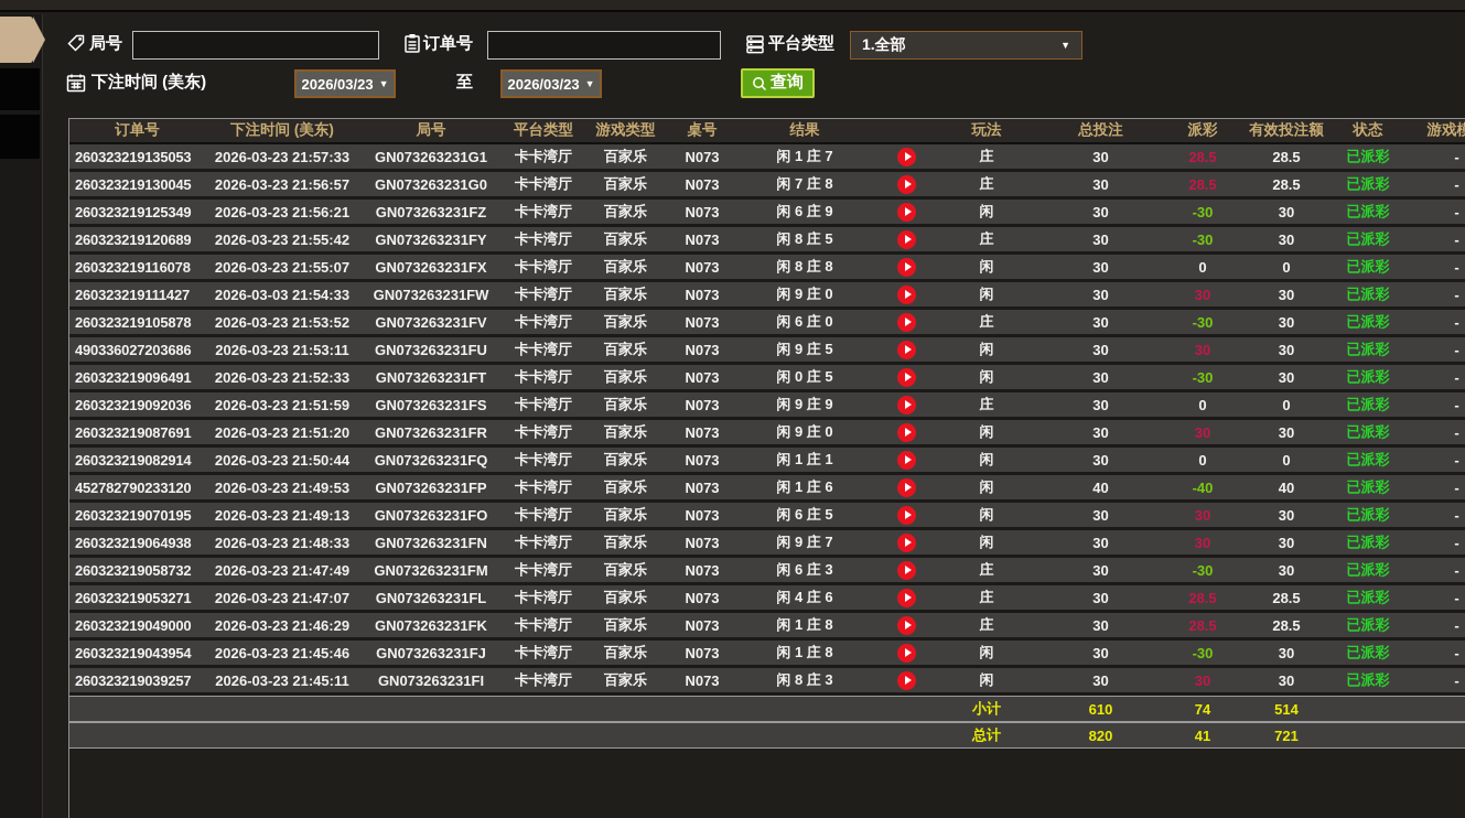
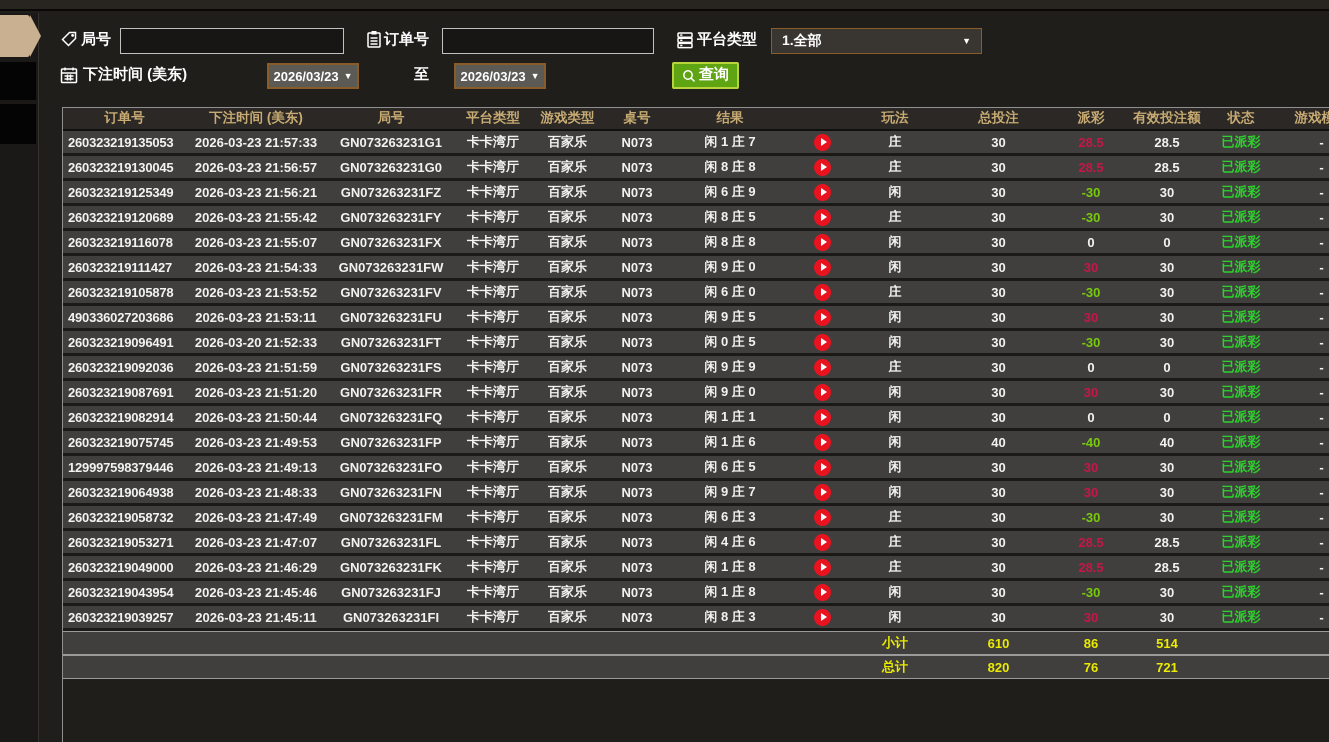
  局号
  订单号
  平台类型
  1.全部
  ▼
  下注时间 (美东)
  2026/03/23
  ▼
  至
  2026/03/23
  ▼
  查询
  订单号	下注时间 (美东)	局号	平台类型	游戏类型	桌号	结果		玩法	总投注	派彩	有效投注额	状态	游戏模
  260323219135053	2026-03-23 21:57:33	GN073263231G1	卡卡湾厅	百家乐	N073	闲 1 庄 7		庄	30	28.5	28.5	已派彩	-
- 260323219130045	2026-03-23 21:56:57	GN073263231G0	卡卡湾厅	百家乐	N073	闲 7 庄 8		庄	30	28.5	28.5	已派彩	-
+ 260323219130045	2026-03-23 21:56:57	GN073263231G0	卡卡湾厅	百家乐	N073	闲 8 庄 8		庄	30	28.5	28.5	已派彩	-
  260323219125349	2026-03-23 21:56:21	GN073263231FZ	卡卡湾厅	百家乐	N073	闲 6 庄 9		闲	30	-30	30	已派彩	-
  260323219120689	2026-03-23 21:55:42	GN073263231FY	卡卡湾厅	百家乐	N073	闲 8 庄 5		庄	30	-30	30	已派彩	-
  260323219116078	2026-03-23 21:55:07	GN073263231FX	卡卡湾厅	百家乐	N073	闲 8 庄 8		闲	30	0	0	已派彩	-
- 260323219111427	2026-03-03 21:54:33	GN073263231FW	卡卡湾厅	百家乐	N073	闲 9 庄 0		闲	30	30	30	已派彩	-
+ 260323219111427	2026-03-23 21:54:33	GN073263231FW	卡卡湾厅	百家乐	N073	闲 9 庄 0		闲	30	30	30	已派彩	-
  260323219105878	2026-03-23 21:53:52	GN073263231FV	卡卡湾厅	百家乐	N073	闲 6 庄 0		庄	30	-30	30	已派彩	-
  490336027203686	2026-03-23 21:53:11	GN073263231FU	卡卡湾厅	百家乐	N073	闲 9 庄 5		闲	30	30	30	已派彩	-
- 260323219096491	2026-03-23 21:52:33	GN073263231FT	卡卡湾厅	百家乐	N073	闲 0 庄 5		闲	30	-30	30	已派彩	-
+ 260323219096491	2026-03-20 21:52:33	GN073263231FT	卡卡湾厅	百家乐	N073	闲 0 庄 5		闲	30	-30	30	已派彩	-
  260323219092036	2026-03-23 21:51:59	GN073263231FS	卡卡湾厅	百家乐	N073	闲 9 庄 9		庄	30	0	0	已派彩	-
  260323219087691	2026-03-23 21:51:20	GN073263231FR	卡卡湾厅	百家乐	N073	闲 9 庄 0		闲	30	30	30	已派彩	-
  260323219082914	2026-03-23 21:50:44	GN073263231FQ	卡卡湾厅	百家乐	N073	闲 1 庄 1		闲	30	0	0	已派彩	-
- 452782790233120	2026-03-23 21:49:53	GN073263231FP	卡卡湾厅	百家乐	N073	闲 1 庄 6		闲	40	-40	40	已派彩	-
+ 260323219075745	2026-03-23 21:49:53	GN073263231FP	卡卡湾厅	百家乐	N073	闲 1 庄 6		闲	40	-40	40	已派彩	-
- 260323219070195	2026-03-23 21:49:13	GN073263231FO	卡卡湾厅	百家乐	N073	闲 6 庄 5		闲	30	30	30	已派彩	-
+ 129997598379446	2026-03-23 21:49:13	GN073263231FO	卡卡湾厅	百家乐	N073	闲 6 庄 5		闲	30	30	30	已派彩	-
  260323219064938	2026-03-23 21:48:33	GN073263231FN	卡卡湾厅	百家乐	N073	闲 9 庄 7		闲	30	30	30	已派彩	-
  260323219058732	2026-03-23 21:47:49	GN073263231FM	卡卡湾厅	百家乐	N073	闲 6 庄 3		庄	30	-30	30	已派彩	-
  260323219053271	2026-03-23 21:47:07	GN073263231FL	卡卡湾厅	百家乐	N073	闲 4 庄 6		庄	30	28.5	28.5	已派彩	-
  260323219049000	2026-03-23 21:46:29	GN073263231FK	卡卡湾厅	百家乐	N073	闲 1 庄 8		庄	30	28.5	28.5	已派彩	-
  260323219043954	2026-03-23 21:45:46	GN073263231FJ	卡卡湾厅	百家乐	N073	闲 1 庄 8		闲	30	-30	30	已派彩	-
  260323219039257	2026-03-23 21:45:11	GN073263231FI	卡卡湾厅	百家乐	N073	闲 8 庄 3		闲	30	30	30	已派彩	-
- 								小计	610	74	514
+ 								小计	610	86	514
- 								总计	820	41	721
+ 								总计	820	76	721
